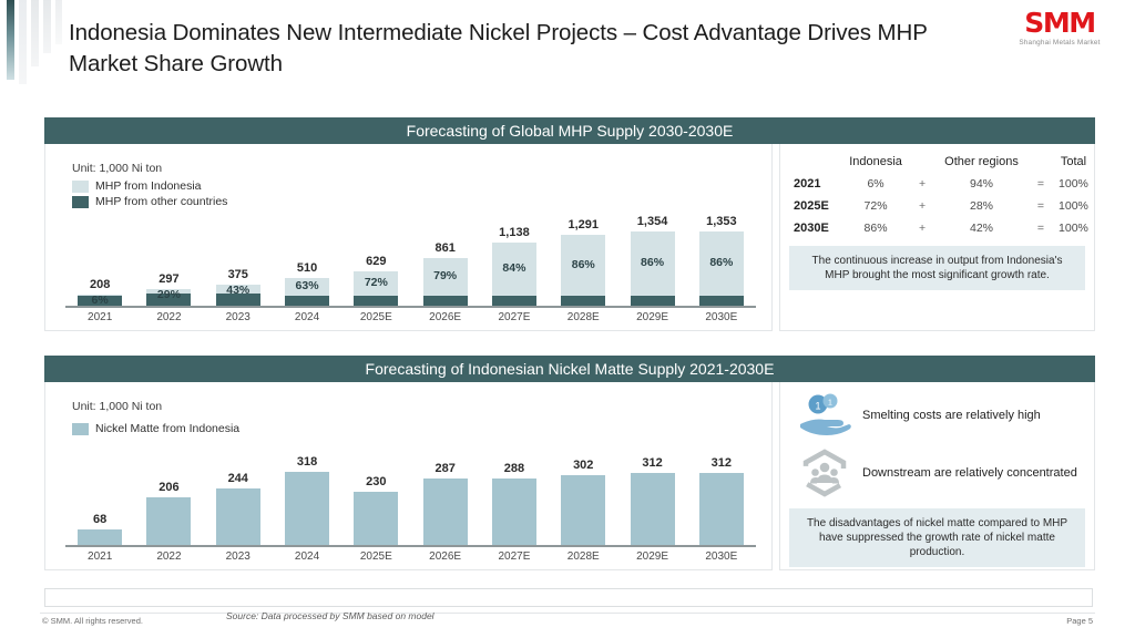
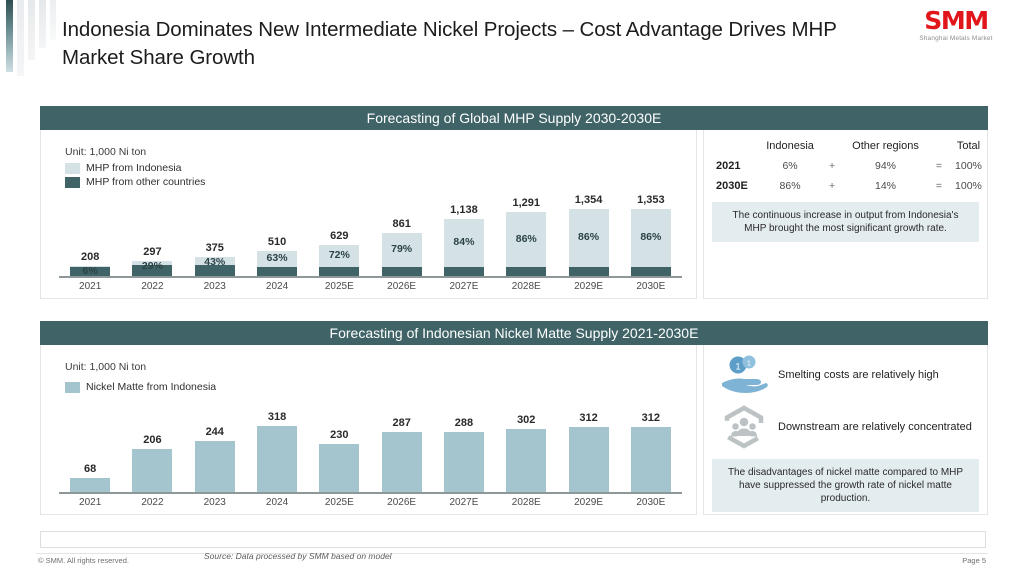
  Indonesia Dominates New Intermediate Nickel Projects – Cost Advantage Drives MHP Market Share Growth
  SMM
  Forecasting of Global MHP Supply 2030-2030E
  Unit: 1,000 Ni ton
  MHP from Indonesia
  MHP from other countries
  2021
  208
  6%
  2022
  297
  29%
  2023
  375
  43%
  2024
  510
  63%
  2025E
  629
  72%
  2026E
  861
  79%
  2027E
  1,138
  84%
  2028E
  1,291
  86%
  2029E
  1,354
  86%
  2030E
  1,353
  86%
  	Indonesia		Other regions		Total
  2021	6%	+	94%	=	100%
- 2025E	72%	+	28%	=	100%
- 2030E	86%	+	42%	=	100%
+ 2030E	86%	+	14%	=	100%
  The continuous increase in output from Indonesia's MHP brought the most significant growth rate.
  Forecasting of Indonesian Nickel Matte Supply 2021-2030E
  Unit: 1,000 Ni ton
  Nickel Matte from Indonesia
  2021
  68
  2022
  206
  2023
  244
  2024
  318
  2025E
  230
  2026E
  287
  2027E
  288
  2028E
  302
  2029E
  312
  2030E
  312
  1
  Smelting costs are relatively high
  Downstream are relatively concentrated
  The disadvantages of nickel matte compared to MHP have suppressed the growth rate of nickel matte production.
  © SMM. All rights reserved.
  Source: Data processed by SMM based on model
  Page 5
